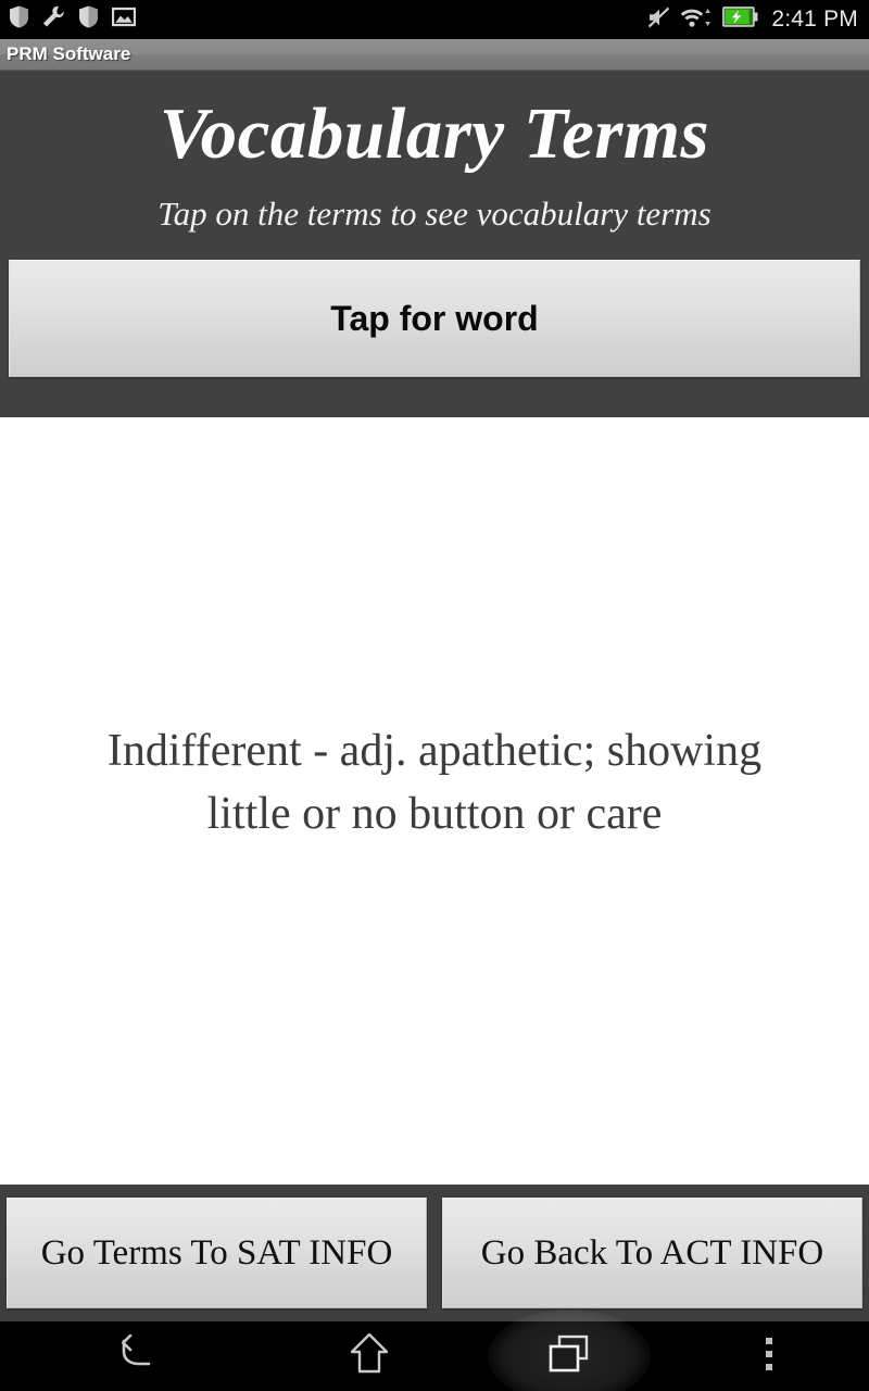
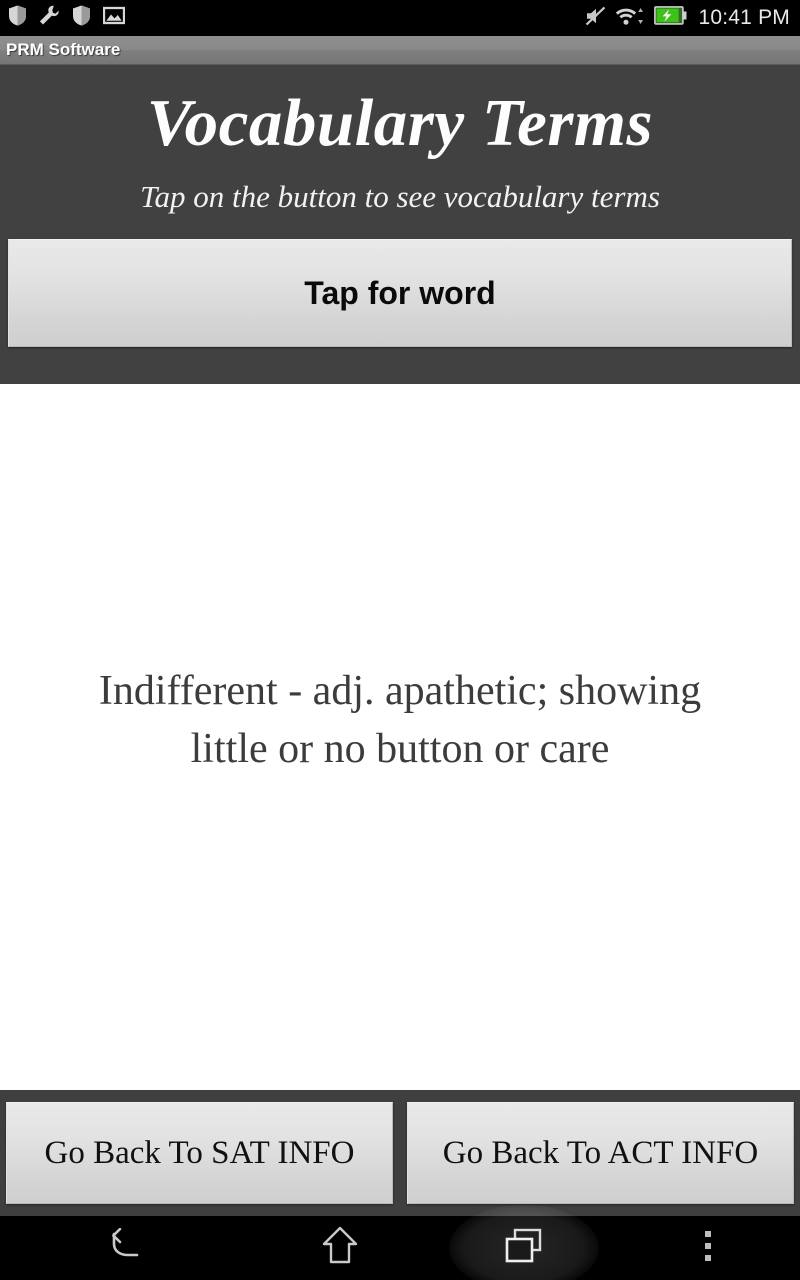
- 2:41 PM
+ 10:41 PM
  PRM Software
  Vocabulary Terms
- Tap on the terms to see vocabulary terms
+ Tap on the button to see vocabulary terms
  Tap for word
  Indifferent - adj. apathetic; showing little or no button or care
- Go Terms To SAT INFO
+ Go Back To SAT INFO
  Go Back To ACT INFO
